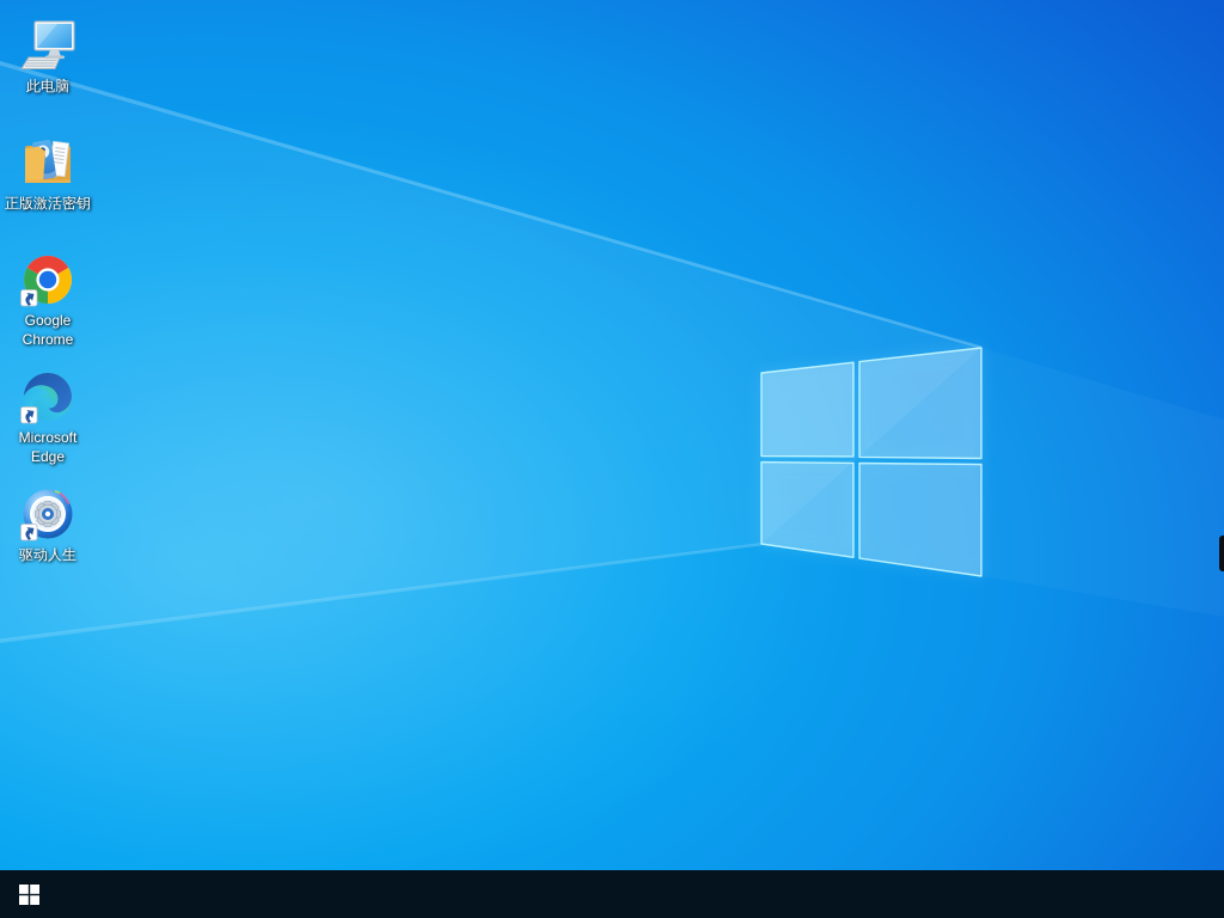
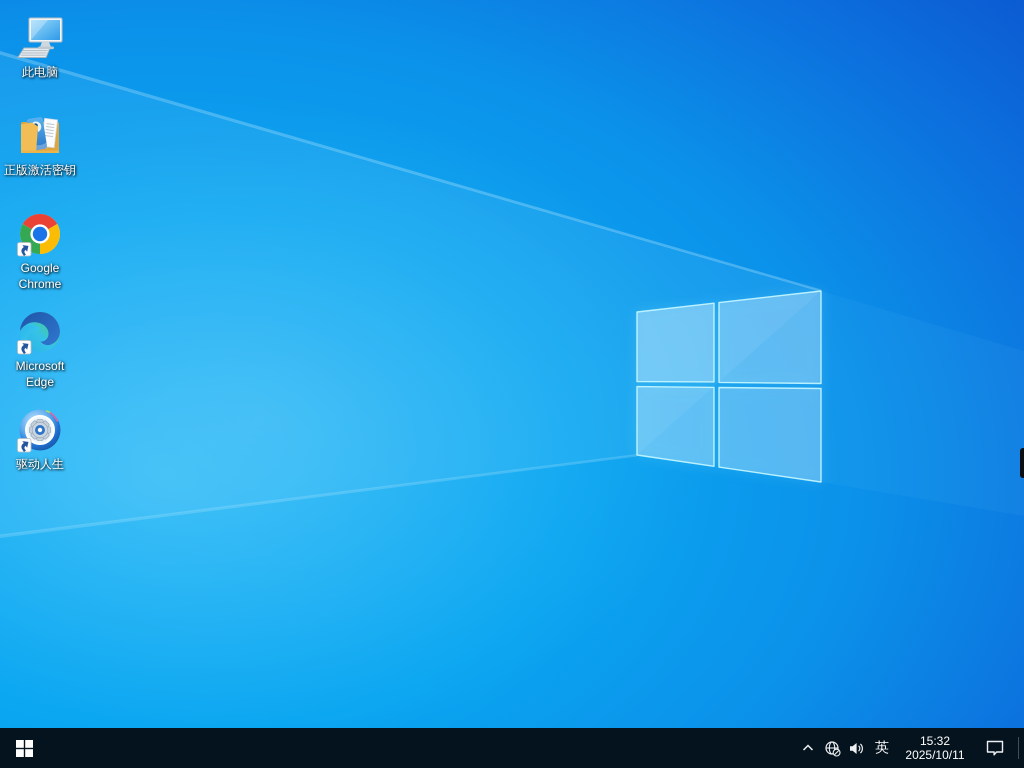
  此电脑
  正版激活密钥
  Google Chrome
  Microsoft Edge
  驱动人生
+ 英
+ 15:32
+ 2025/10/11
